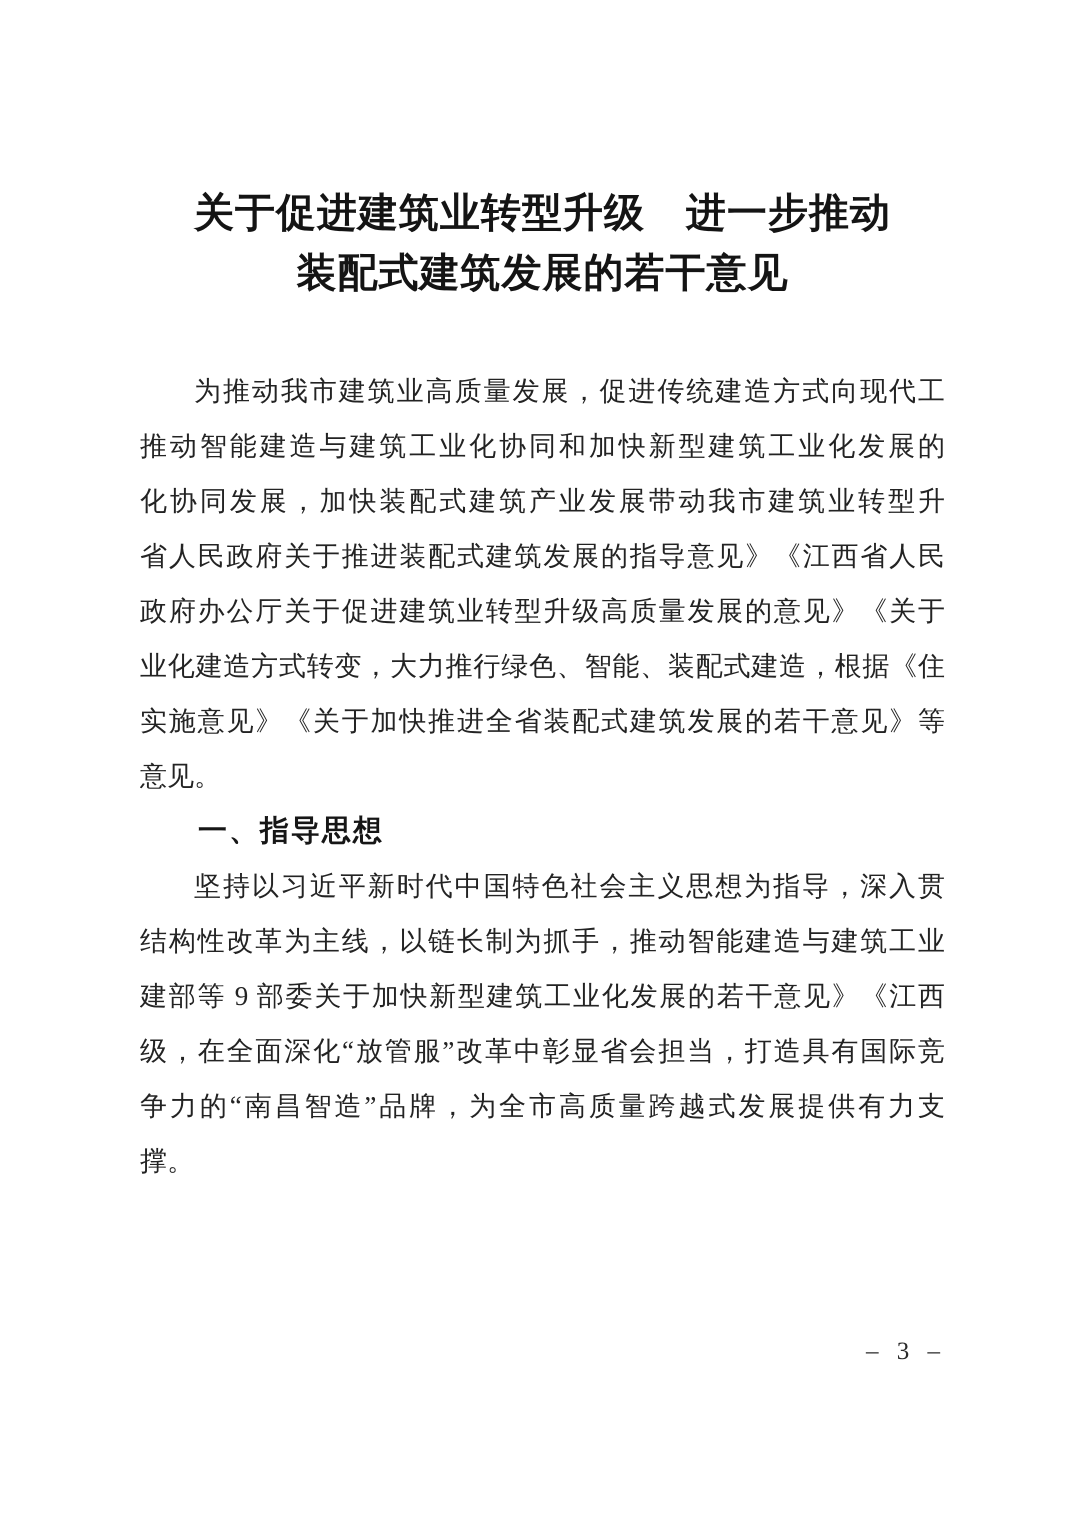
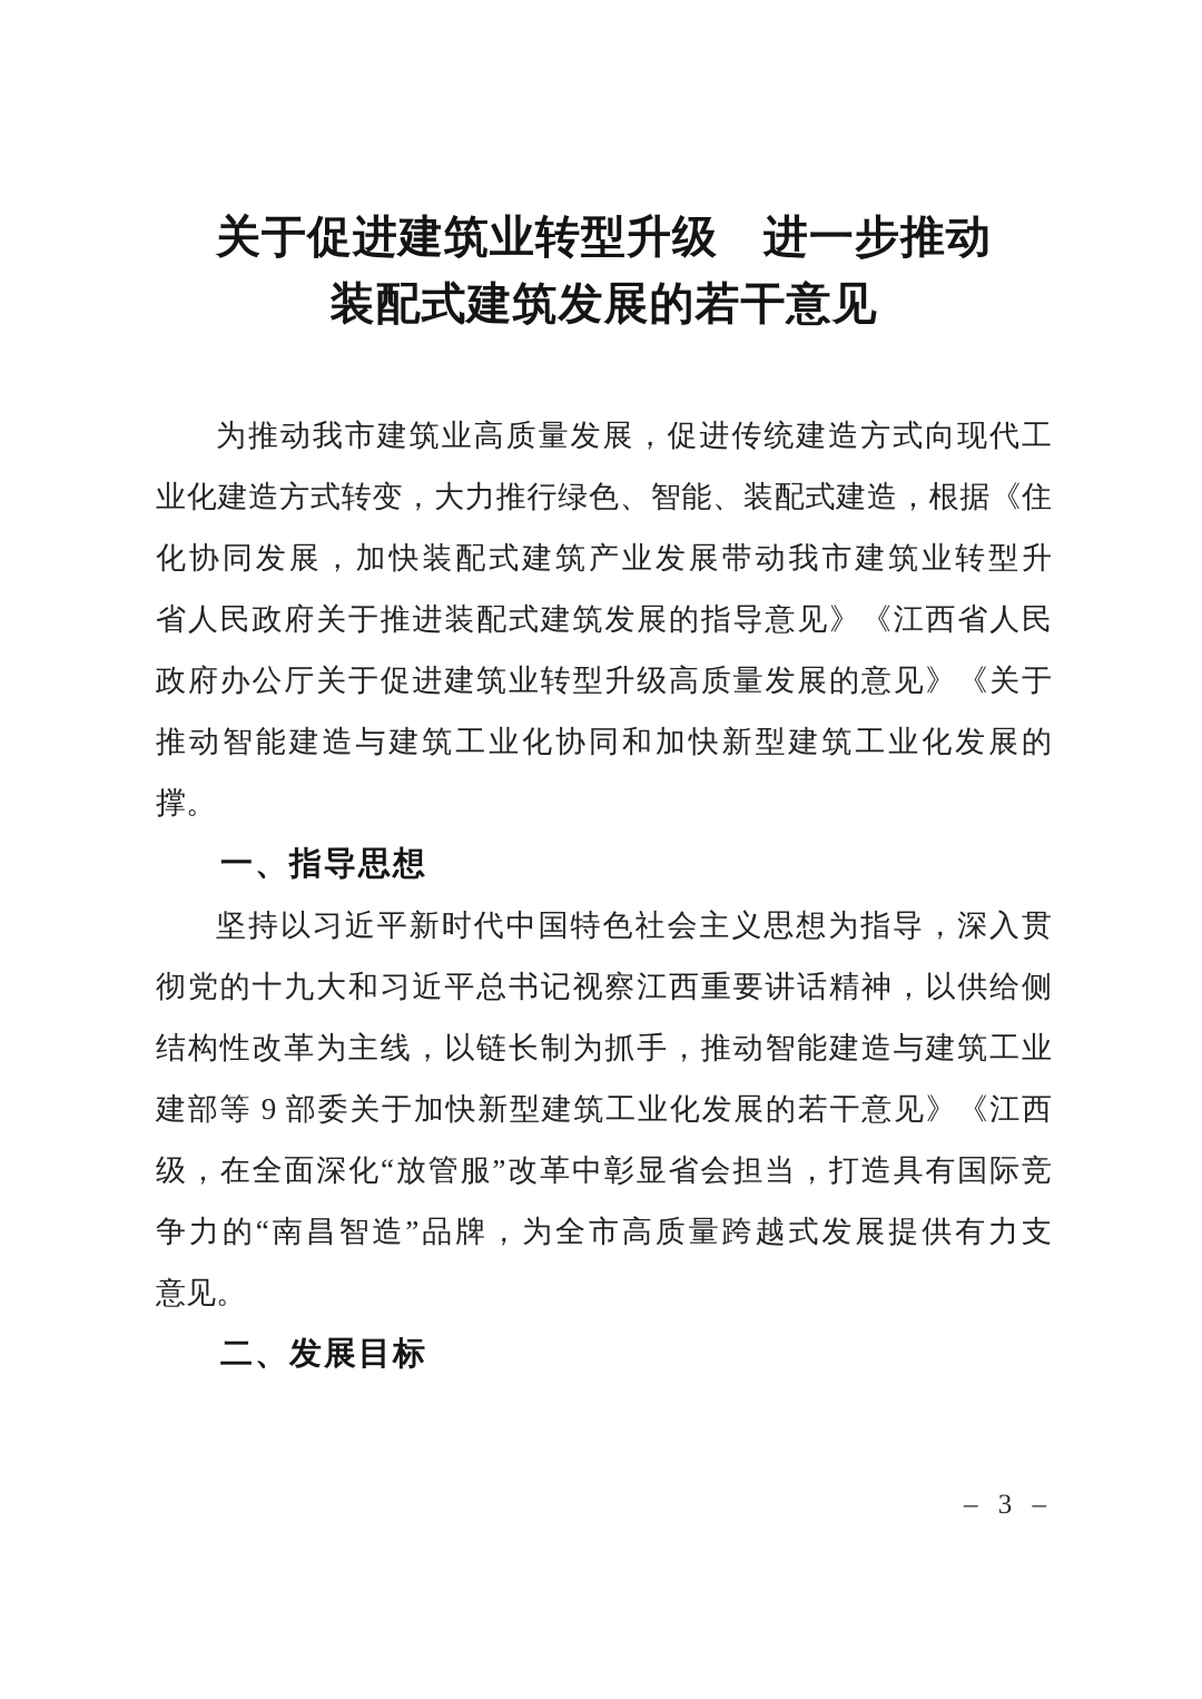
  关于促进建筑业转型升级 进一步推动
  装配式建筑发展的若干意见
  为推动我市建筑业高质量发展，促进传统建造方式向现代工
- 推动智能建造与建筑工业化协同和加快新型建筑工业化发展的
+ 业化建造方式转变，大力推行绿色、智能、装配式建造，根据《住
  化协同发展，加快装配式建筑产业发展带动我市建筑业转型升
  省人民政府关于推进装配式建筑发展的指导意见》《江西省人民
  政府办公厅关于促进建筑业转型升级高质量发展的意见》《关于
- 业化建造方式转变，大力推行绿色、智能、装配式建造，根据《住
+ 推动智能建造与建筑工业化协同和加快新型建筑工业化发展的
- 实施意见》《关于加快推进全省装配式建筑发展的若干意见》等
- 意见。
+ 撑。
  一、指导思想
  坚持以习近平新时代中国特色社会主义思想为指导，深入贯
+ 彻党的十九大和习近平总书记视察江西重要讲话精神，以供给侧
  结构性改革为主线，以链长制为抓手，推动智能建造与建筑工业
  建部等 9 部委关于加快新型建筑工业化发展的若干意见》《江西
  级，在全面深化“放管服”改革中彰显省会担当，打造具有国际竞
  争力的“南昌智造”品牌，为全市高质量跨越式发展提供有力支
- 撑。
+ 意见。
+ 二、发展目标
  – 3 –
